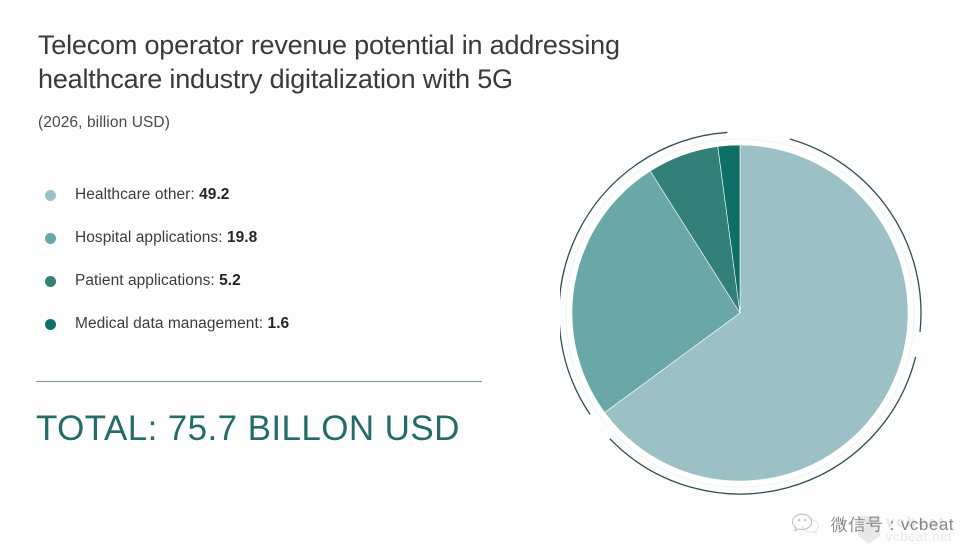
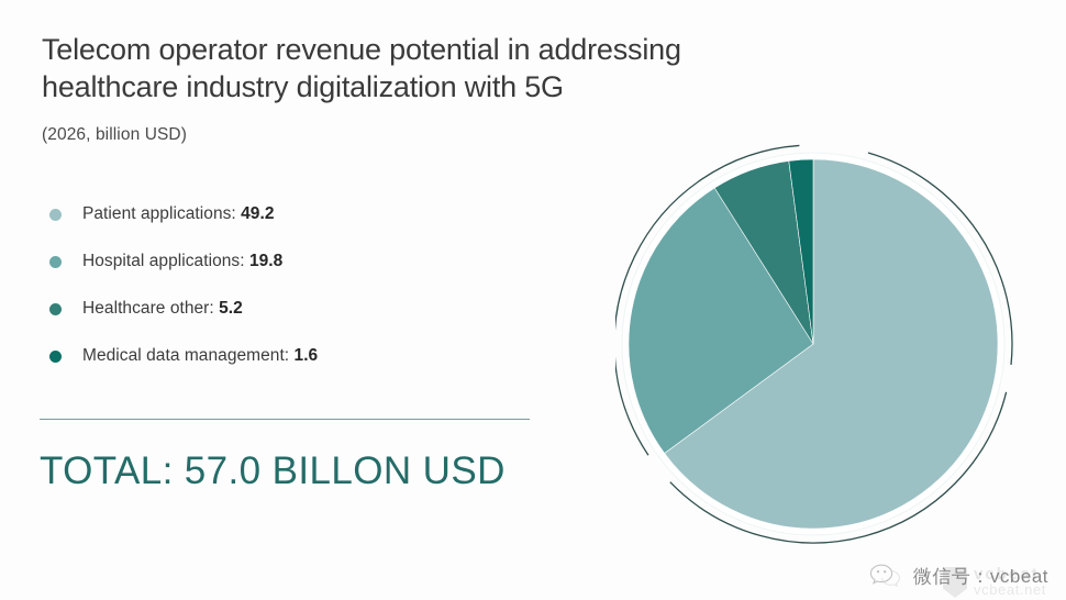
  Telecom operator revenue potential in addressing healthcare industry digitalization with 5G
  (2026, billion USD)
- Healthcare other: 49.2
+ Patient applications: 49.2
  Hospital applications: 19.8
- Patient applications: 5.2
+ Healthcare other: 5.2
  Medical data management: 1.6
- TOTAL: 75.7 BILLON USD
+ TOTAL: 57.0 BILLON USD
  vcbeat
  vcbeat.net
  微信号：vcbeat
